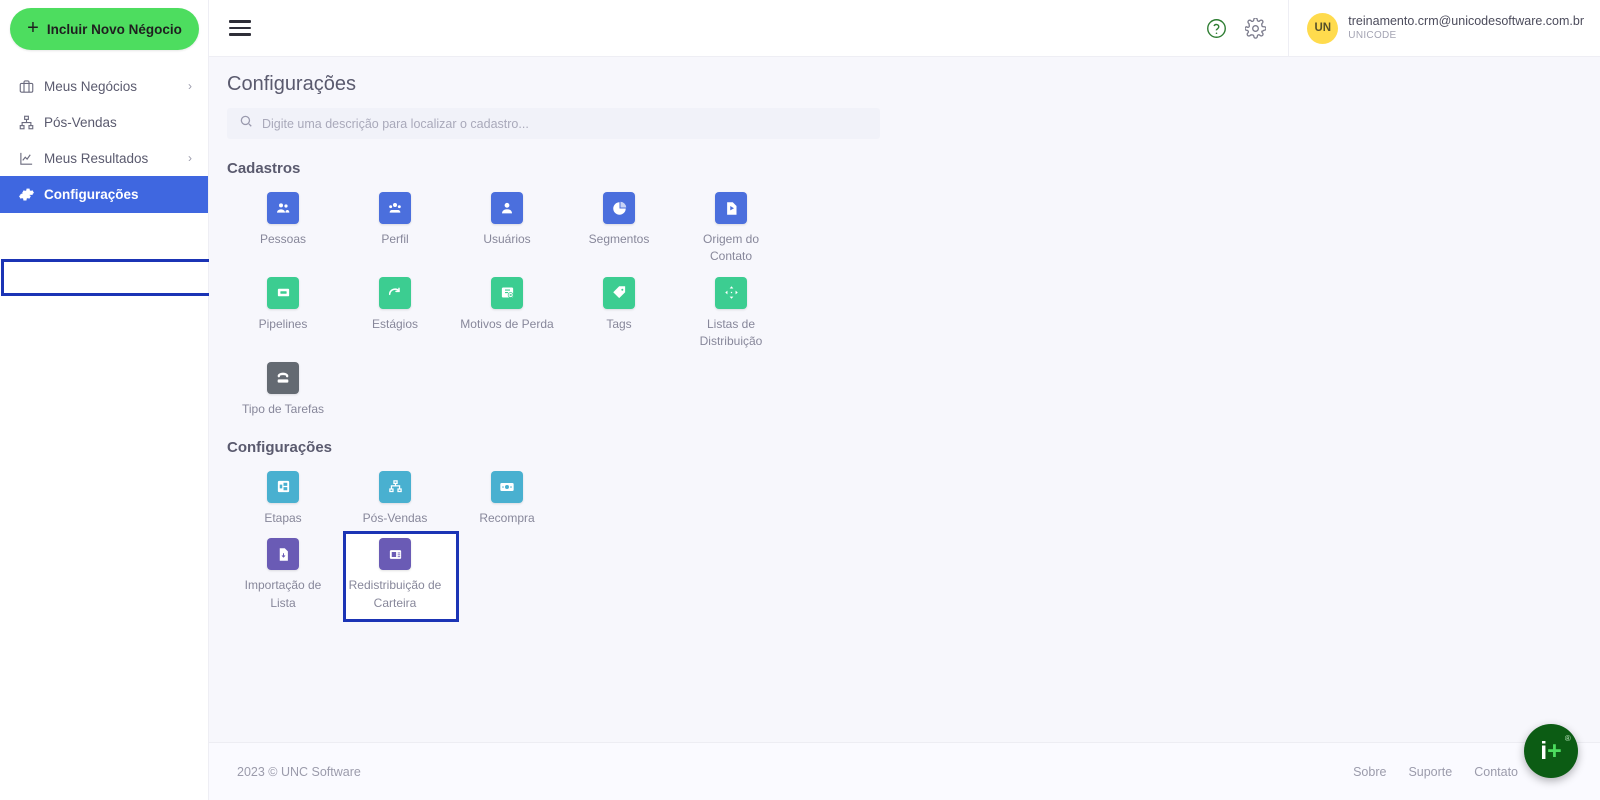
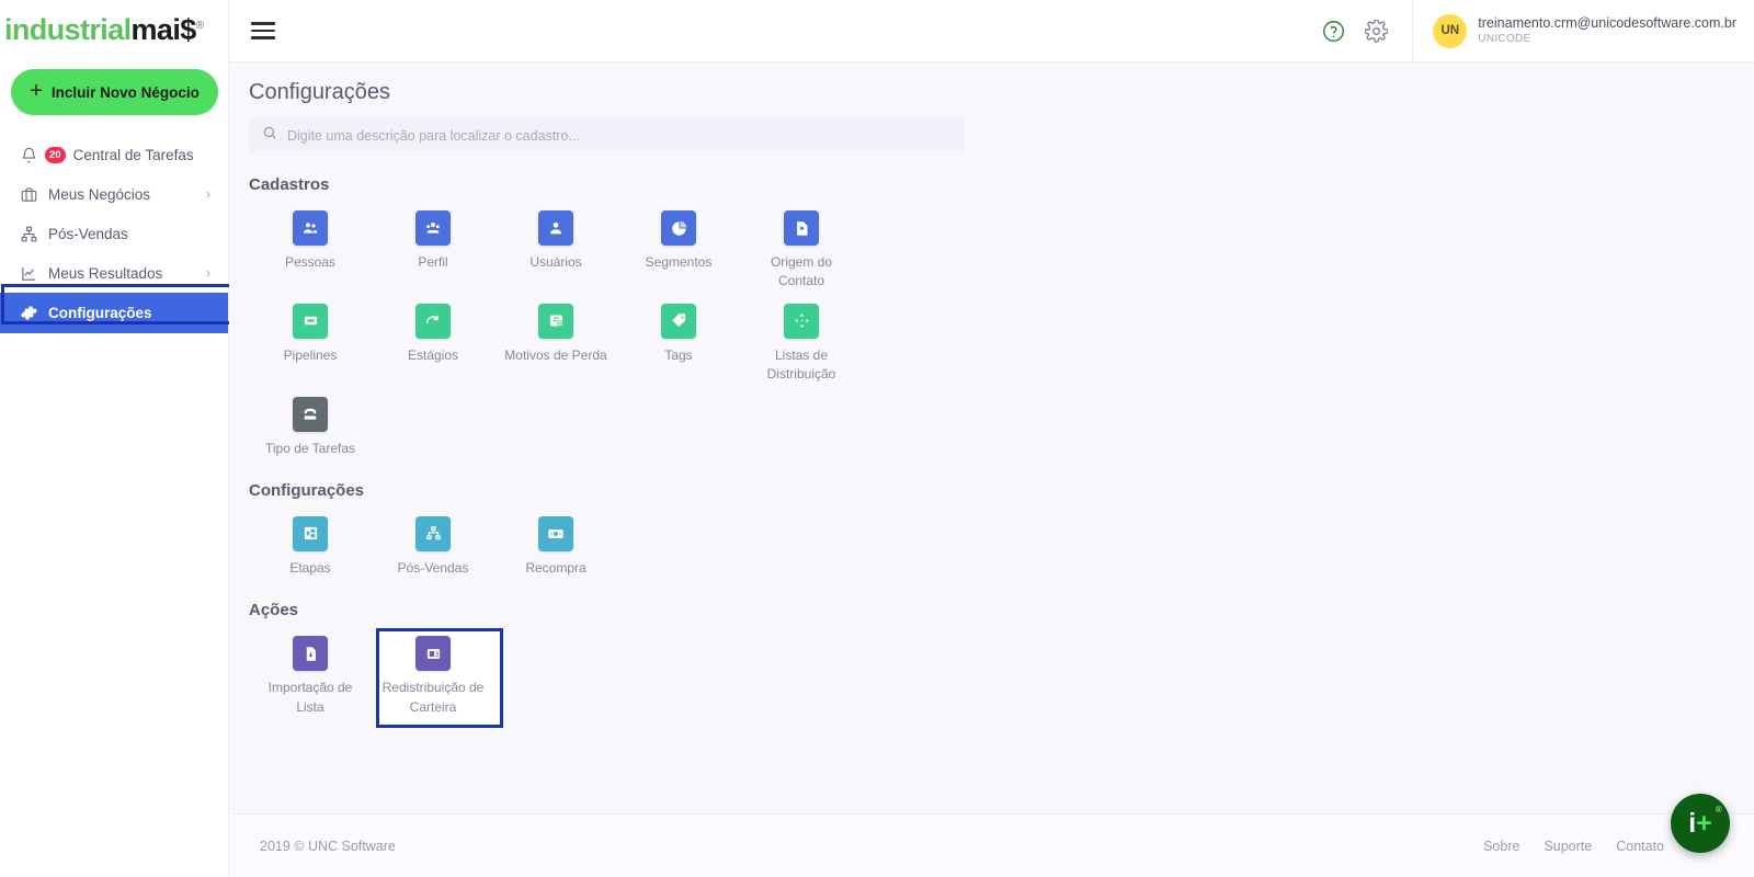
+ industrialmai$®
  +
  Incluir Novo Négocio
+ 20
+ Central de Tarefas
  Meus Negócios
  ›
  Pós-Vendas
  Meus Resultados
  ›
  Configurações
  UN
  treinamento.crm@unicodesoftware.com.br
  UNICODE
  Configurações
  Digite uma descrição para localizar o cadastro...
  Cadastros
  Pessoas
  Perfil
  Usuários
  Segmentos
  Origem do Contato
  Pipelines
  Estágios
  Motivos de Perda
  Tags
  Listas de Distribuição
  Tipo de Tarefas
  Configurações
  Etapas
  Pós-Vendas
  Recompra
+ Ações
  Importação de Lista
  Redistribuição de Carteira
- 2023 © UNC Software
+ 2019 © UNC Software
  Sobre
  Suporte
  Contato
  i+
  ®
